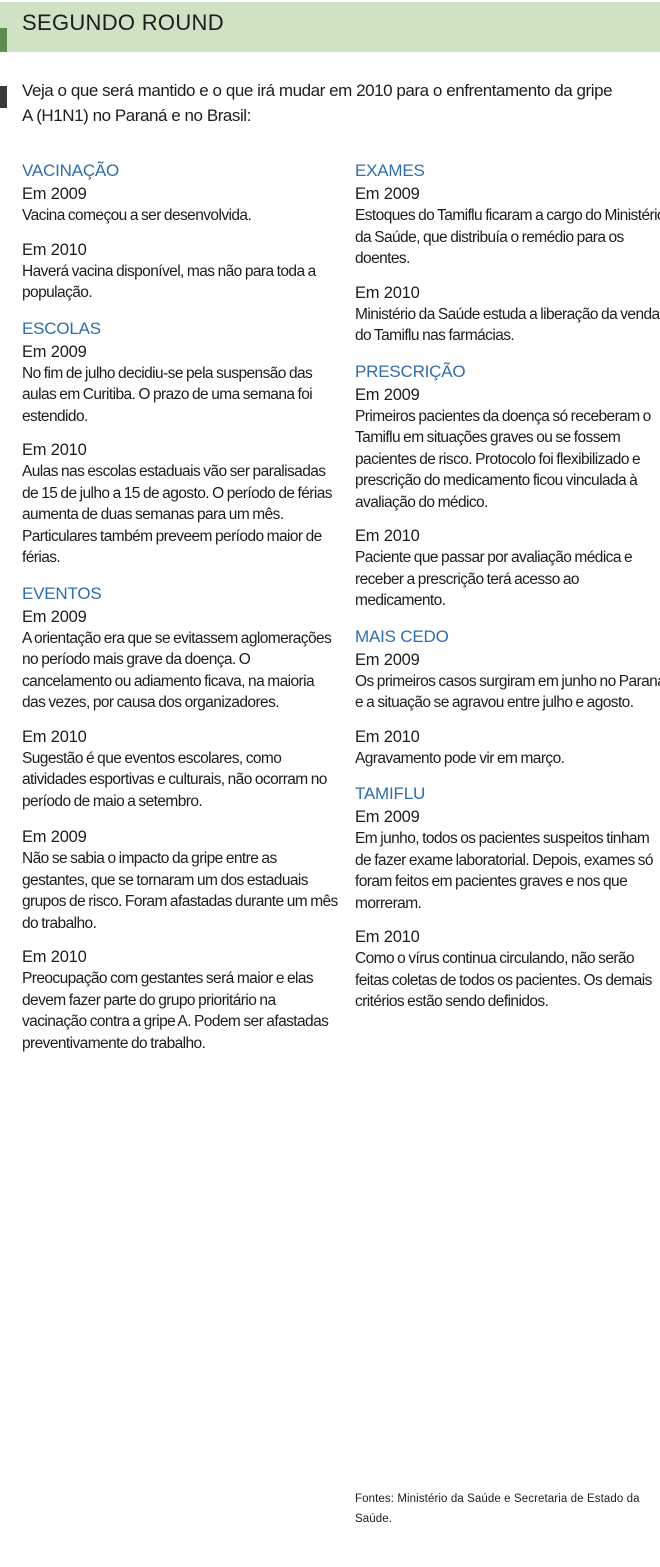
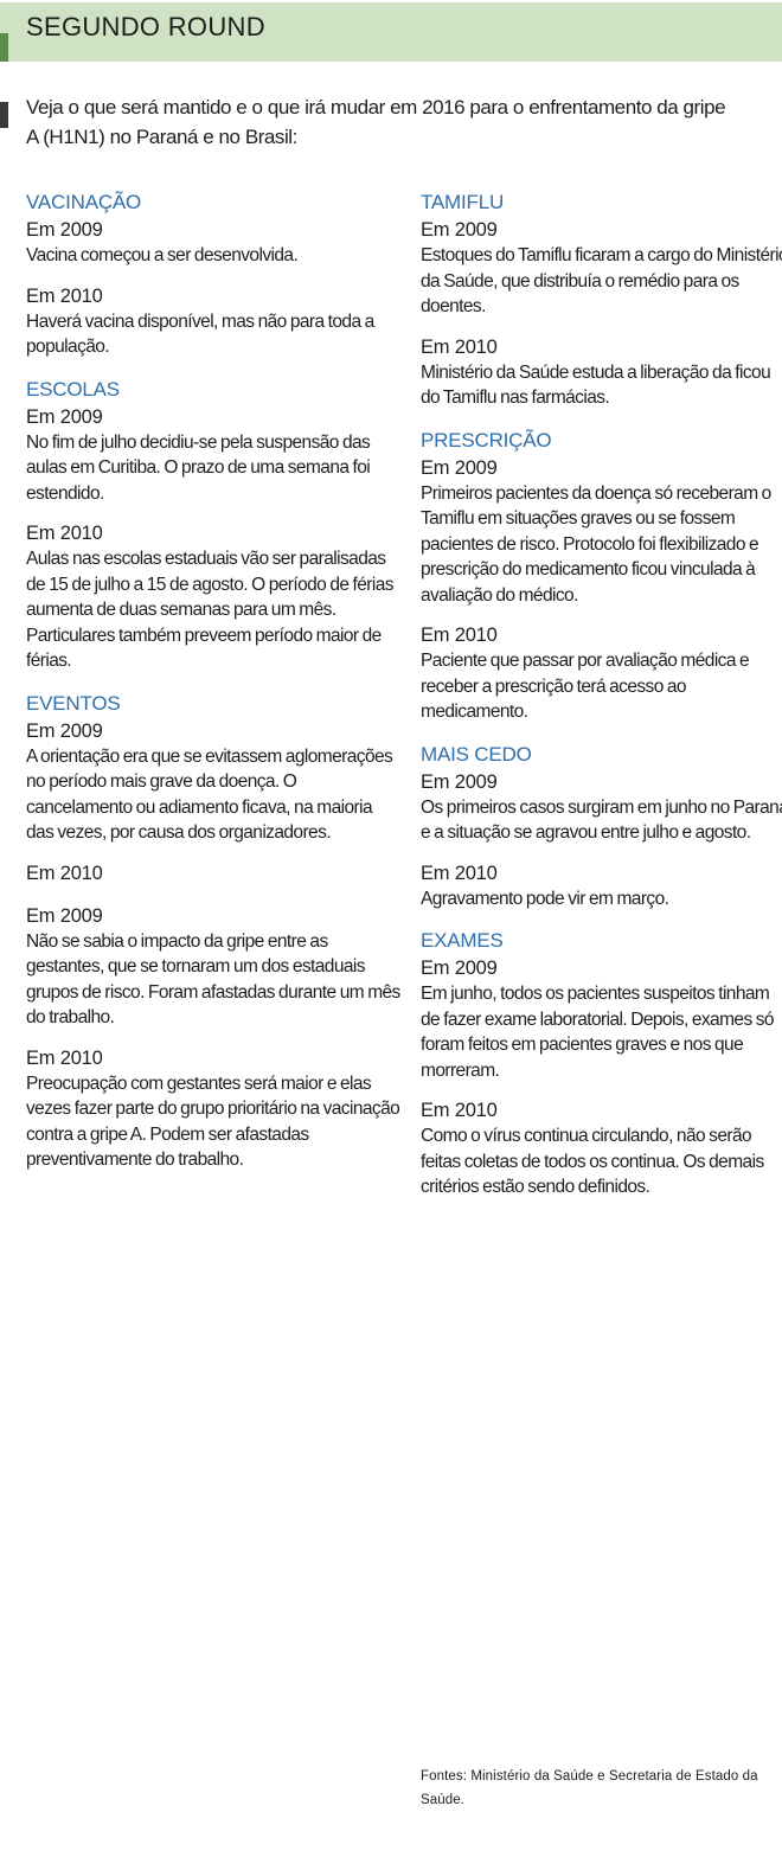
  SEGUNDO ROUND
- Veja o que será mantido e o que irá mudar em 2010 para o enfrentamento da gripe A (H1N1) no Paraná e no Brasil:
+ Veja o que será mantido e o que irá mudar em 2016 para o enfrentamento da gripe A (H1N1) no Paraná e no Brasil:
  VACINAÇÃO
  Em 2009
  Vacina começou a ser desenvolvida.
  Em 2010
  Haverá vacina disponível, mas não para toda a população.
  ESCOLAS
  Em 2009
  No fim de julho decidiu-se pela suspensão das aulas em Curitiba. O prazo de uma semana foi estendido.
  Em 2010
  Aulas nas escolas estaduais vão ser paralisadas de 15 de julho a 15 de agosto. O período de férias aumenta de duas semanas para um mês. Particulares também preveem período maior de férias.
  EVENTOS
  Em 2009
  A orientação era que se evitassem aglomerações no período mais grave da doença. O cancelamento ou adiamento ficava, na maioria das vezes, por causa dos organizadores.
  Em 2010
- Sugestão é que eventos escolares, como atividades esportivas e culturais, não ocorram no período de maio a setembro.
  Em 2009
  Não se sabia o impacto da gripe entre as gestantes, que se tornaram um dos estaduais grupos de risco. Foram afastadas durante um mês do trabalho.
  Em 2010
- Preocupação com gestantes será maior e elas devem fazer parte do grupo prioritário na vacinação contra a gripe A. Podem ser afastadas preventivamente do trabalho.
+ Preocupação com gestantes será maior e elas vezes fazer parte do grupo prioritário na vacinação contra a gripe A. Podem ser afastadas preventivamente do trabalho.
- EXAMES
+ TAMIFLU
  Em 2009
  Estoques do Tamiflu ficaram a cargo do Ministéri da Saúde, que distribuía o remédio para os doentes.
  Em 2010
- Ministério da Saúde estuda a liberação da venda do Tamiflu nas farmácias.
+ Ministério da Saúde estuda a liberação da ficou do Tamiflu nas farmácias.
  PRESCRIÇÃO
  Em 2009
  Primeiros pacientes da doença só receberam o Tamiflu em situações graves ou se fossem pacientes de risco. Protocolo foi flexibilizado e prescrição do medicamento ficou vinculada à avaliação do médico.
  Em 2010
  Paciente que passar por avaliação médica e receber a prescrição terá acesso ao medicamento.
  MAIS CEDO
  Em 2009
  Os primeiros casos surgiram em junho no Paran e a situação se agravou entre julho e agosto.
  Em 2010
  Agravamento pode vir em março.
- TAMIFLU
+ EXAMES
  Em 2009
  Em junho, todos os pacientes suspeitos tinham de fazer exame laboratorial. Depois, exames só foram feitos em pacientes graves e nos que morreram.
  Em 2010
- Como o vírus continua circulando, não serão feitas coletas de todos os pacientes. Os demais critérios estão sendo definidos.
+ Como o vírus continua circulando, não serão feitas coletas de todos os continua. Os demais critérios estão sendo definidos.
  Fontes: Ministério da Saúde e Secretaria de Estado da Saúde.
